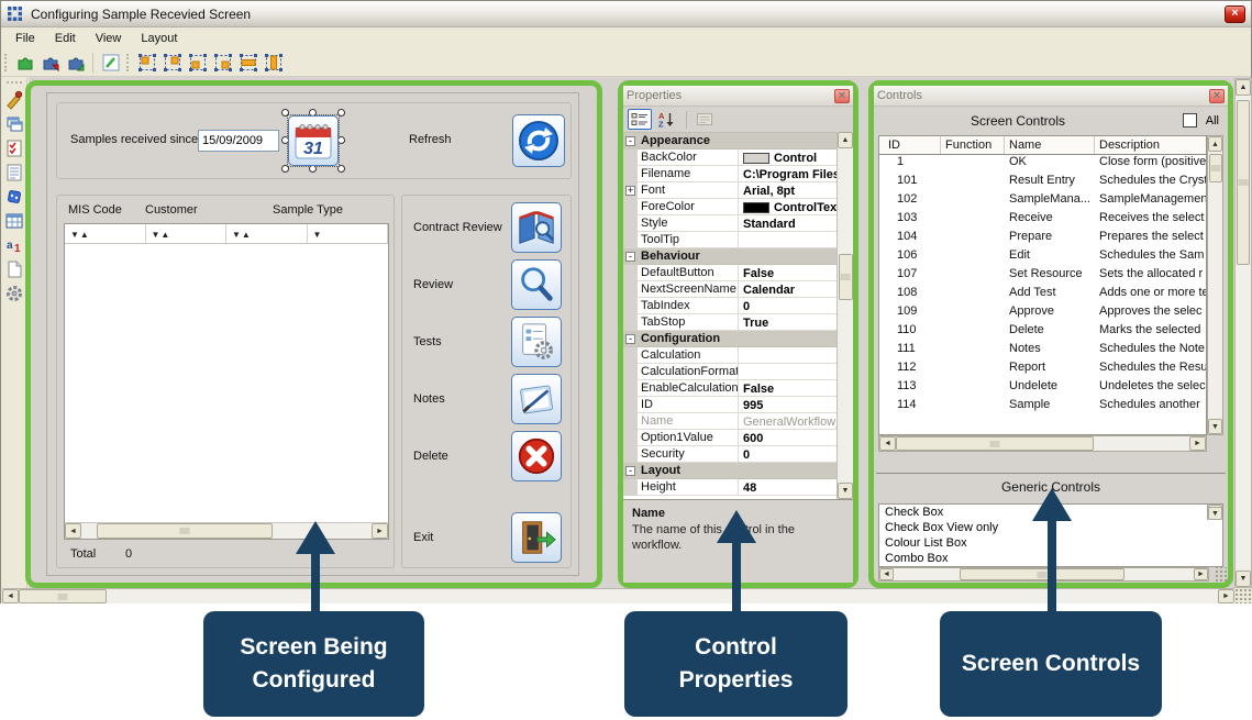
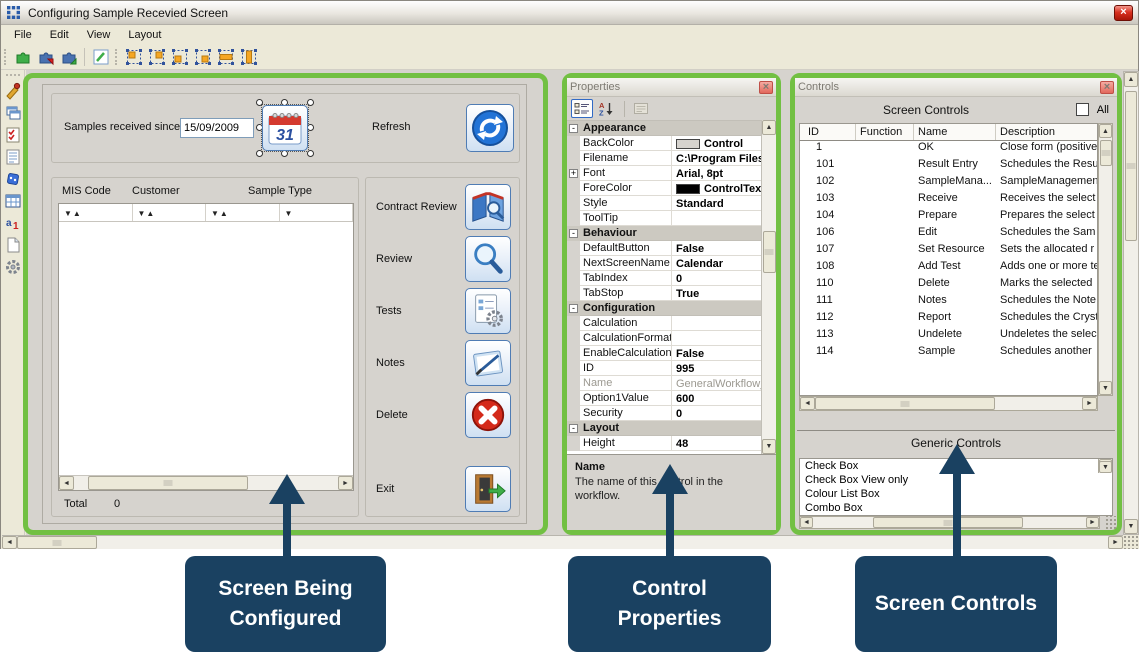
  Configuring Sample Recevied Screen
  ×
  File
  Edit
  View
  Layout
  a
  1
  Samples received since
  15/09/2009
  31
  Refresh
  MIS Code
  Customer
  Sample Type
  ▼▲
  ▼▲
  ▼▲
  ▼
  Total
  0
  Contract Review
  Review
  Tests
  Notes
  Delete
  Exit
  Properties
  ×
  A
  Z
  -
  Appearance
  BackColor
  Control
  Filename
  C:\Program File
  +
  Font
  Arial, 8pt
  ForeColor
  ControlTex
  Style
  Standard
  ToolTip
  -
  Behaviour
  DefaultButton
  False
  NextScreenName
  Calendar
  TabIndex
  0
  TabStop
  True
  -
  Configuration
  Calculation
  CalculationFormat
  EnableCalculation
  False
  ID
  995
  Name
  GeneralWorkflow
  Option1Value
  600
  Security
  0
  -
  Layout
  Height
  48
  Name
  The name of this control in the workflow.
  Controls
  ×
  Screen Controls
  All
  ID
  Function
  Name
  Description
  1
  OK
  Close form (positive
  101
  Result Entry
- Schedules the Cryst
+ Schedules the Resu
  102
  SampleMana...
  SampleManagemen
  103
  Receive
  Receives the select
  104
  Prepare
  Prepares the select
  106
  Edit
  Schedules the Sam
  107
  Set Resource
  Sets the allocated r
  108
  Add Test
  Adds one or more te
- 109
- Approve
- Approves the selec
  110
  Delete
  Marks the selected
  111
  Notes
  Schedules the Note
  112
  Report
- Schedules the Resu
+ Schedules the Cryst
  113
  Undelete
  Undeletes the selec
  114
  Sample
  Schedules another
  Generic Controls
  Check Box
  Check Box View only
  Colour List Box
  Combo Box
  Screen Being Configured
  Control Properties
  Screen Controls
